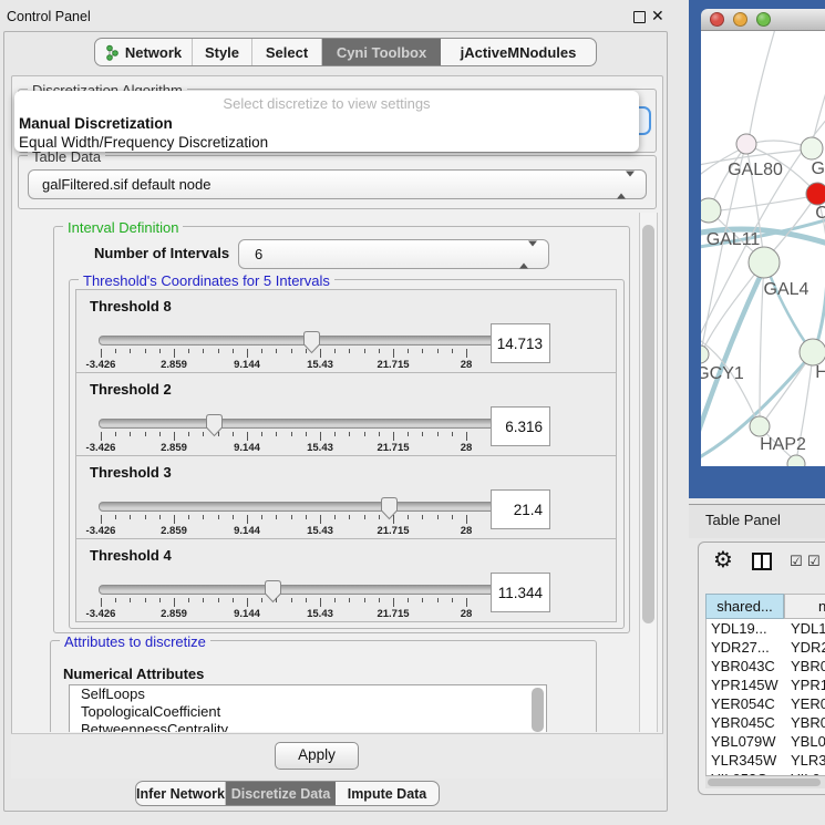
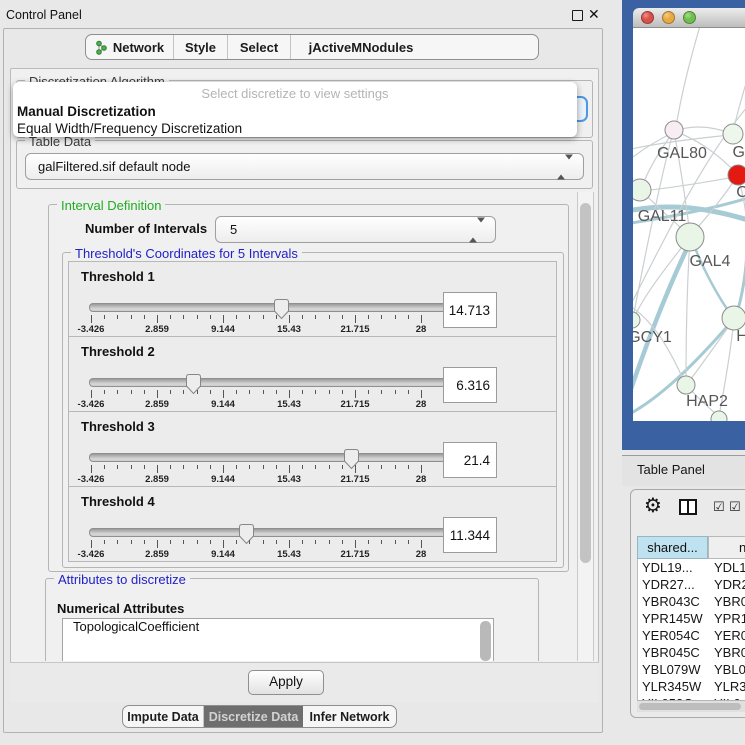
  Control Panel
  ✕
  Network
  Style
  Select
- Cyni Toolbox
  jActiveMNodules
  Table Data
  galFiltered.sif default node
  Interval Definition
  Number of Intervals
- 6
+ 5
  Threshold's Coordinates for 5 Intervals
- Threshold 8
+ Threshold 1
  -3.426
  2.859
  9.144
  15.43
  21.715
  28
  14.713
  Threshold 2
  -3.426
  2.859
  9.144
  15.43
  21.715
  28
  6.316
  Threshold 3
  -3.426
  2.859
  9.144
  15.43
  21.715
  28
  21.4
  Threshold 4
  -3.426
  2.859
  9.144
  15.43
  21.715
  28
  11.344
  Attributes to discretize
  Numerical Attributes
- SelfLoops
  TopologicalCoefficient
- BetweennessCentrality
  Select discretize to view settings
  Manual Discretization
  Equal Width/Frequency Discretization
  Apply
- Infer Network
+ Impute Data
  Discretize Data
- Impute Data
+ Infer Network
  GAL80
  C
  GAL11
  GAL4
  GCY1
  H
  HAP2
  Table Panel
  ⚙
  ☑
  ☑
  shared...
  n
  YDL19...
  YDL1
  YDR27...
  YDR
  YBR043C
  YBR0
  YPR145W
  YPR1
  YER054C
  YER0
  YBR045C
  YBR0
  YBL079W
  YBL0
  YLR345W
  YLR3
